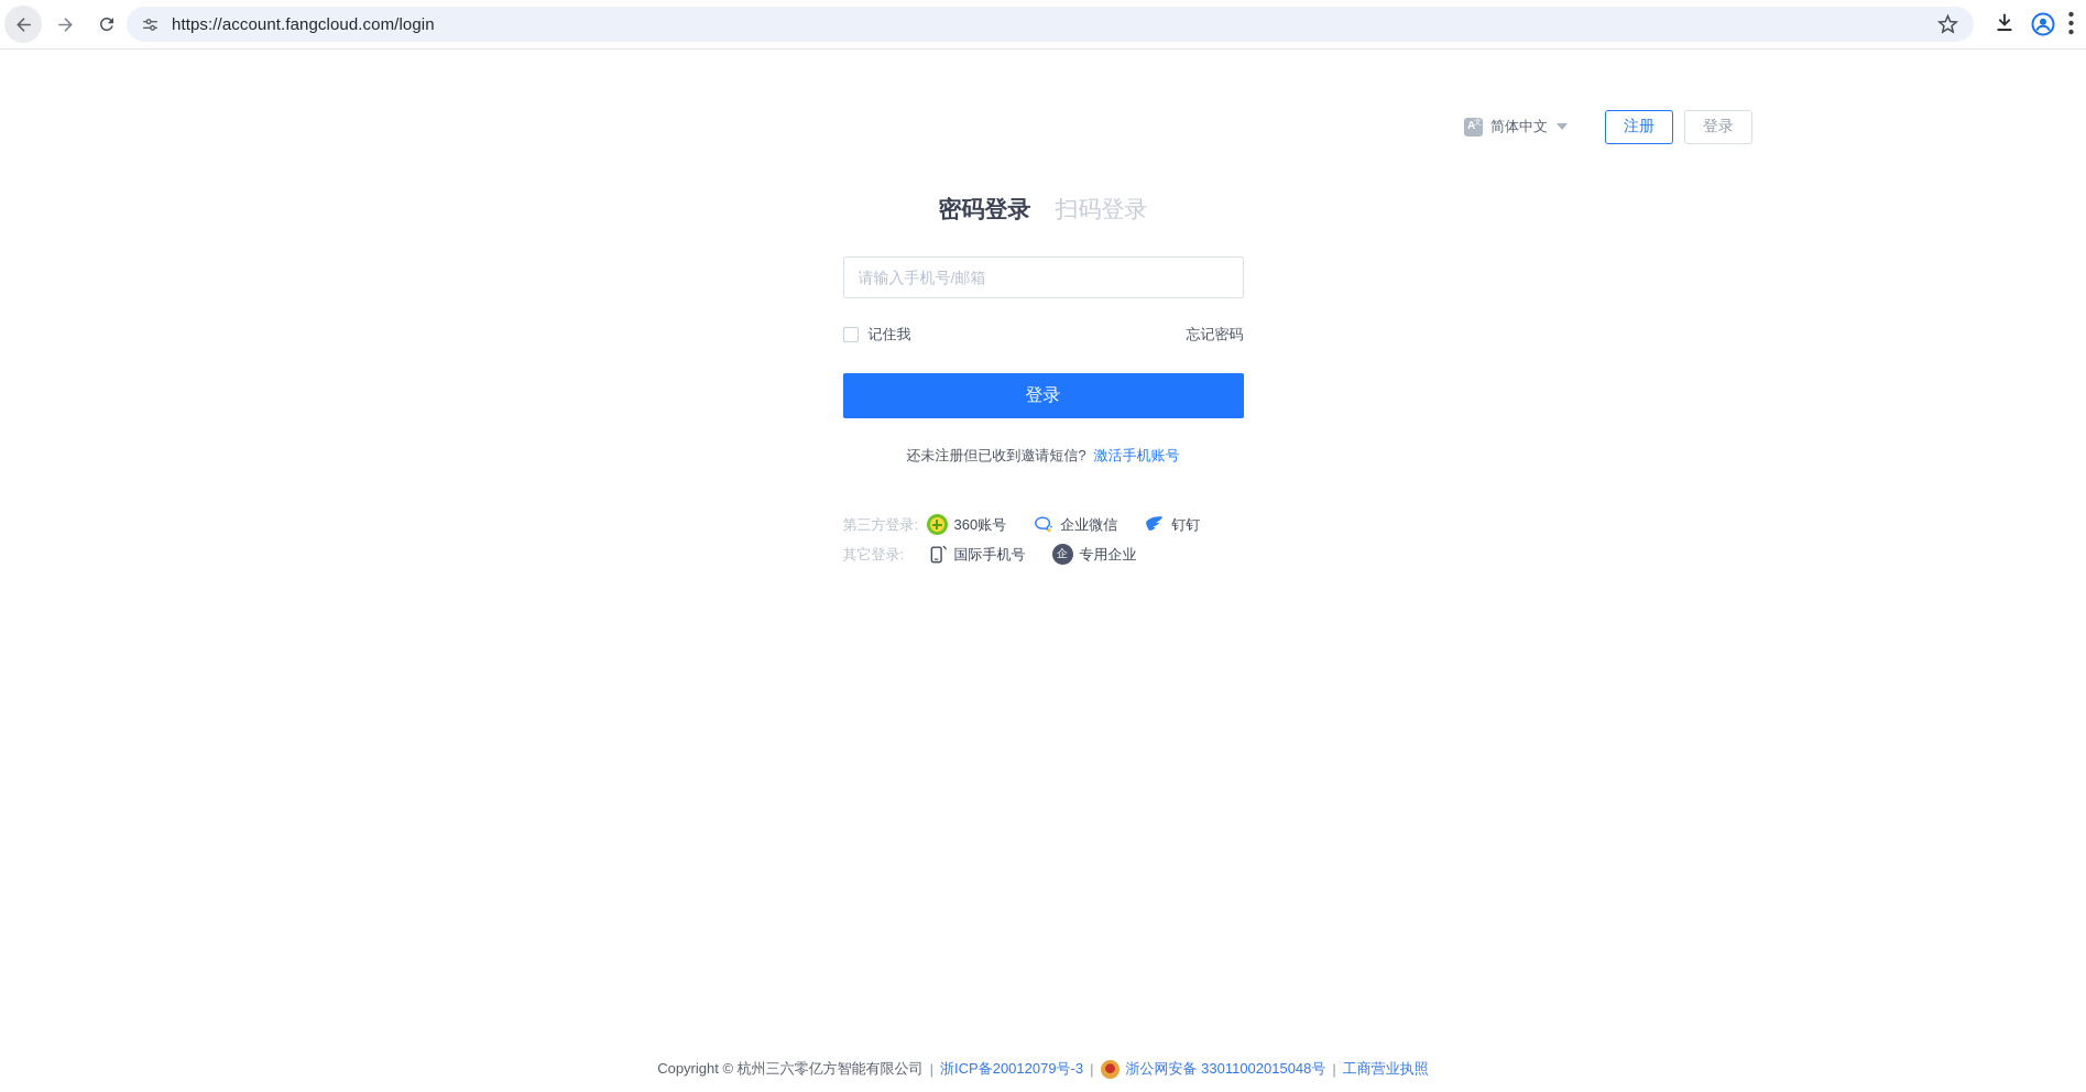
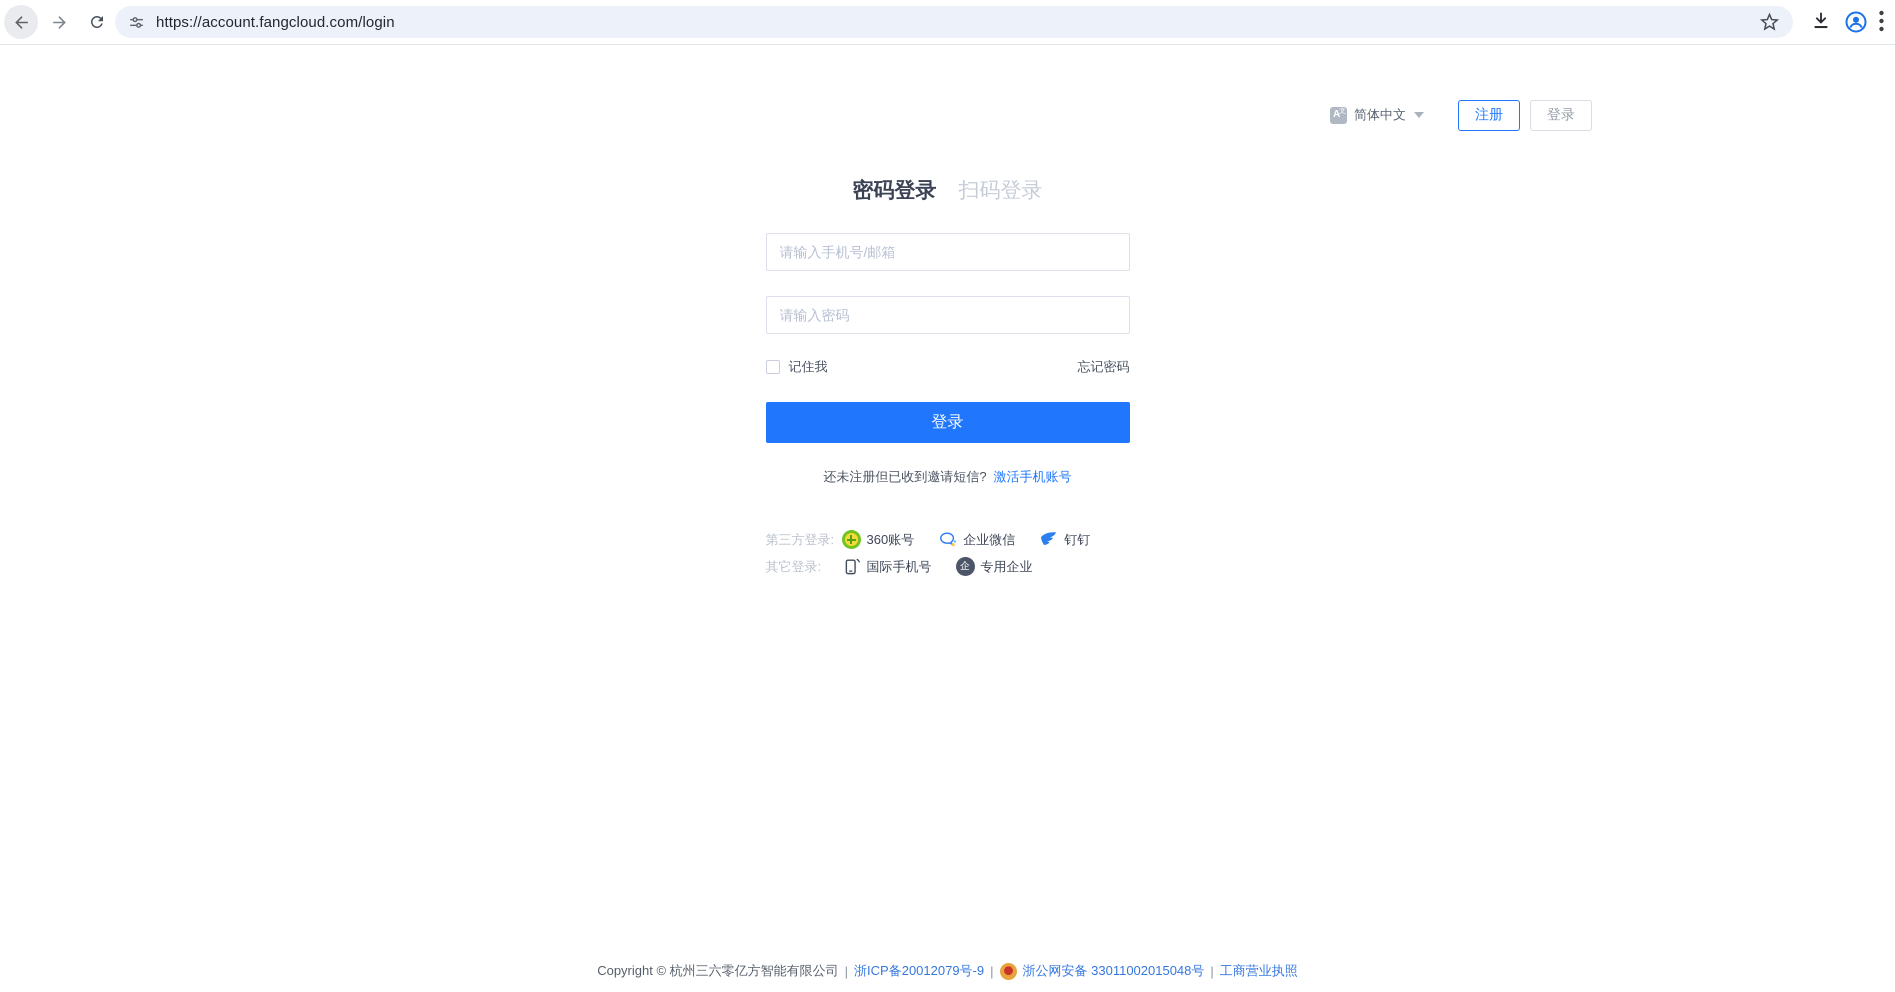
  https://account.fangcloud.com/login
  A
  简体中文
  注册
  登录
  密码登录
  扫码登录
  请输入手机号/邮箱
+ 请输入密码
  记住我
  忘记密码
  登录
  还未注册但已收到邀请短信? 激活手机账号
  第三方登录:
  360账号
  企业微信
  钉钉
  其它登录:
  国际手机号
  企
  专用企业
  Copyright © 杭州三六零亿方智能有限公司
  |
- 浙ICP备20012079号-3
+ 浙ICP备20012079号-9
  |
  浙公网安备 33011002015048号
  |
  工商营业执照
